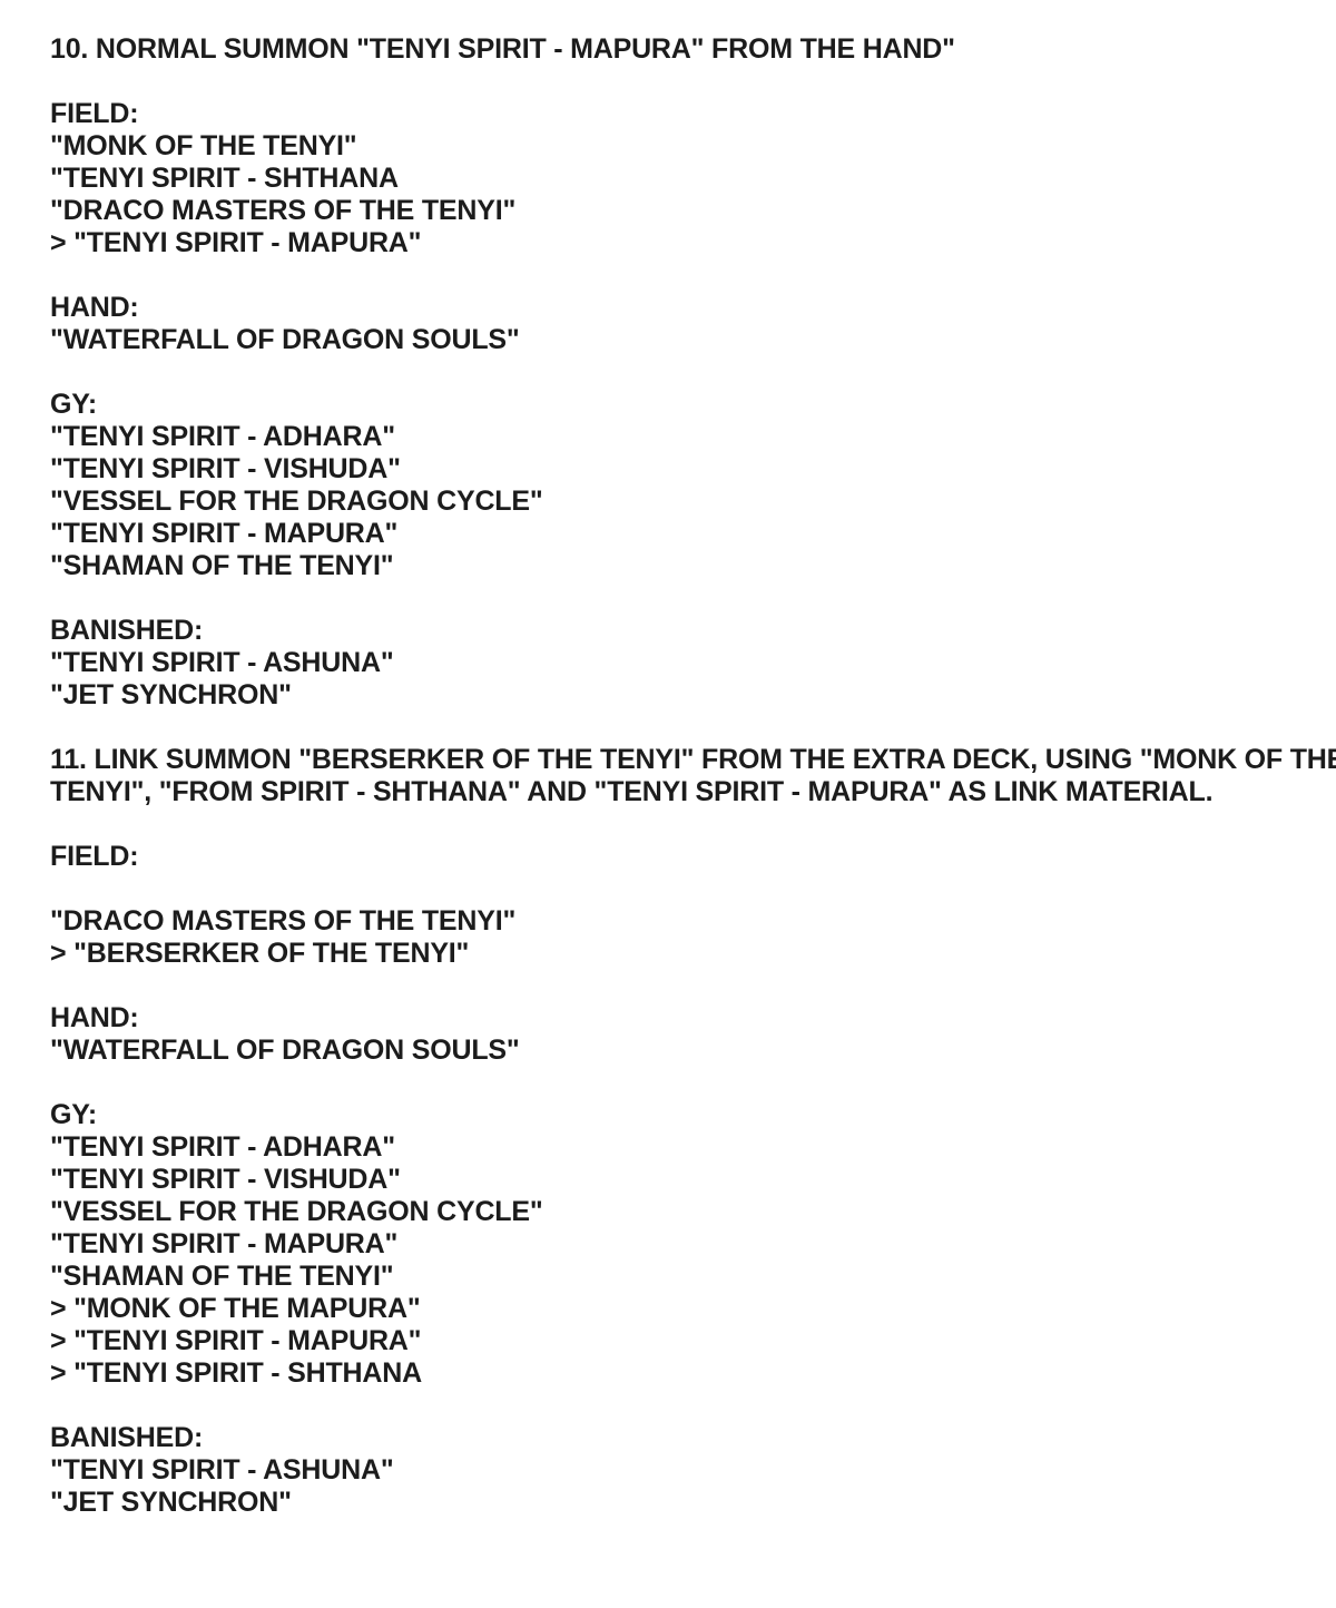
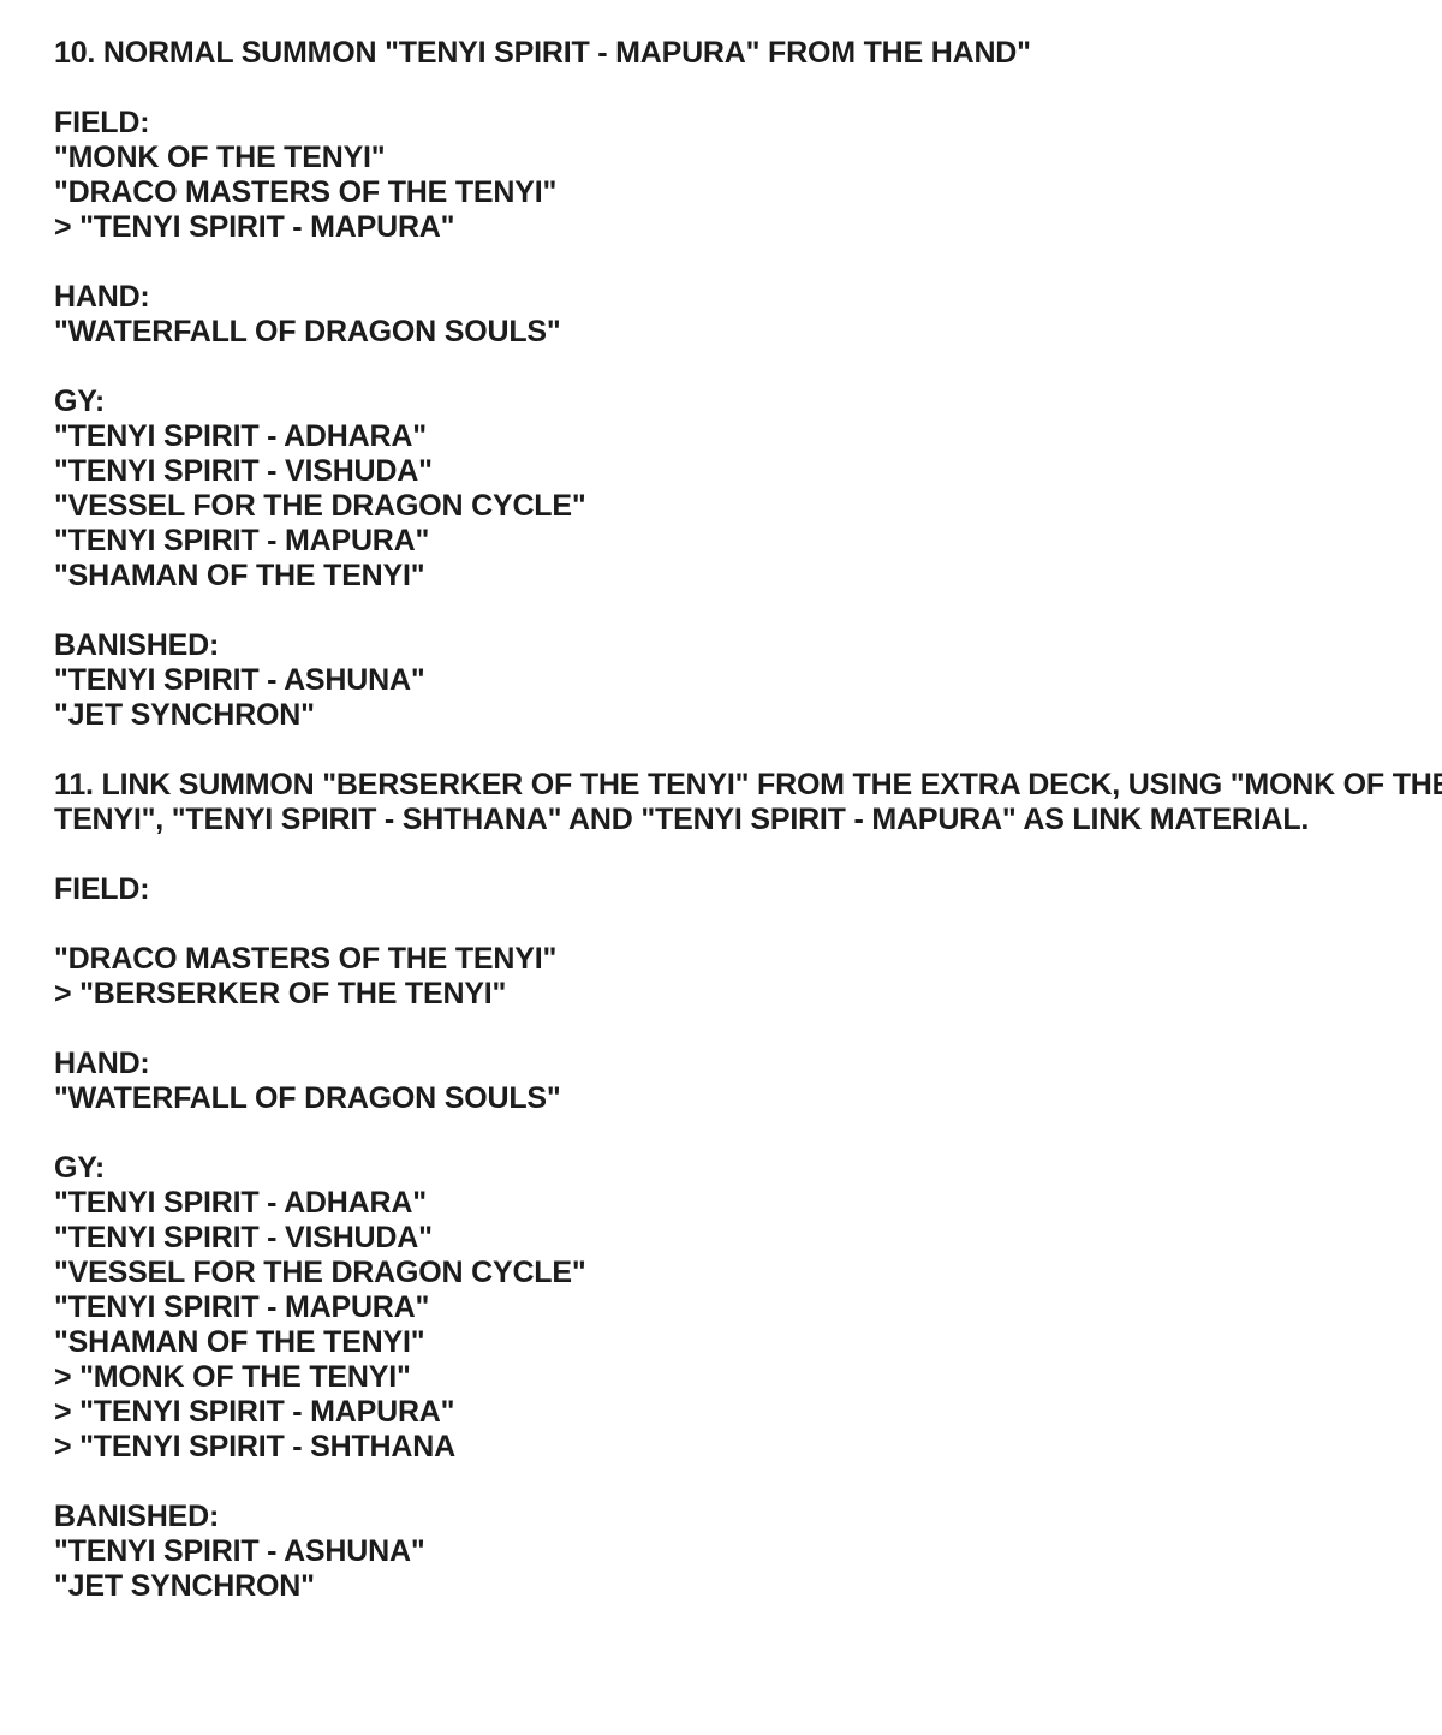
  10. NORMAL SUMMON "TENYI SPIRIT - MAPURA" FROM THE HAND"
  FIELD:
  "MONK OF THE TENYI"
- "TENYI SPIRIT - SHTHANA
  "DRACO MASTERS OF THE TENYI"
  > "TENYI SPIRIT - MAPURA"
  HAND:
  "WATERFALL OF DRAGON SOULS"
  GY:
  "TENYI SPIRIT - ADHARA"
  "TENYI SPIRIT - VISHUDA"
  "VESSEL FOR THE DRAGON CYCLE"
  "TENYI SPIRIT - MAPURA"
  "SHAMAN OF THE TENYI"
  BANISHED:
  "TENYI SPIRIT - ASHUNA"
  "JET SYNCHRON"
  11. LINK SUMMON "BERSERKER OF THE TENYI" FROM THE EXTRA DECK, USING "MONK OF TH
- TENYI", "FROM SPIRIT - SHTHANA" AND "TENYI SPIRIT - MAPURA" AS LINK MATERIAL.
+ TENYI", "TENYI SPIRIT - SHTHANA" AND "TENYI SPIRIT - MAPURA" AS LINK MATERIAL.
  FIELD:
  "DRACO MASTERS OF THE TENYI"
  > "BERSERKER OF THE TENYI"
  HAND:
  "WATERFALL OF DRAGON SOULS"
  GY:
  "TENYI SPIRIT - ADHARA"
  "TENYI SPIRIT - VISHUDA"
  "VESSEL FOR THE DRAGON CYCLE"
  "TENYI SPIRIT - MAPURA"
  "SHAMAN OF THE TENYI"
- > "MONK OF THE MAPURA"
+ > "MONK OF THE TENYI"
  > "TENYI SPIRIT - MAPURA"
  > "TENYI SPIRIT - SHTHANA
  BANISHED:
  "TENYI SPIRIT - ASHUNA"
  "JET SYNCHRON"
